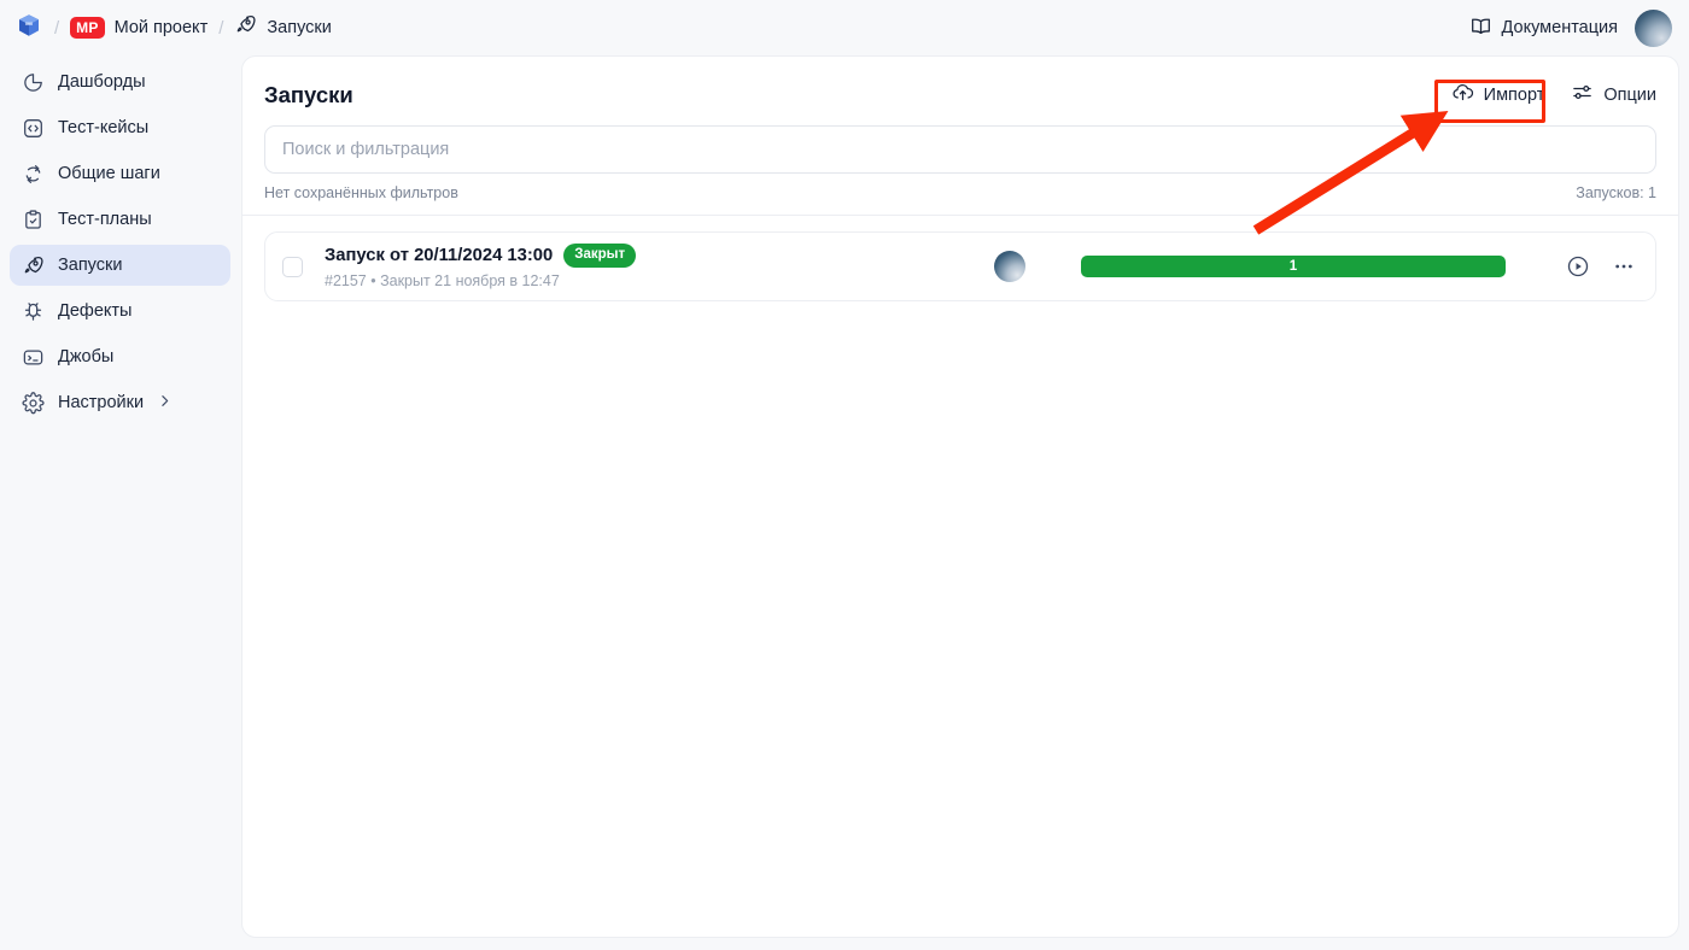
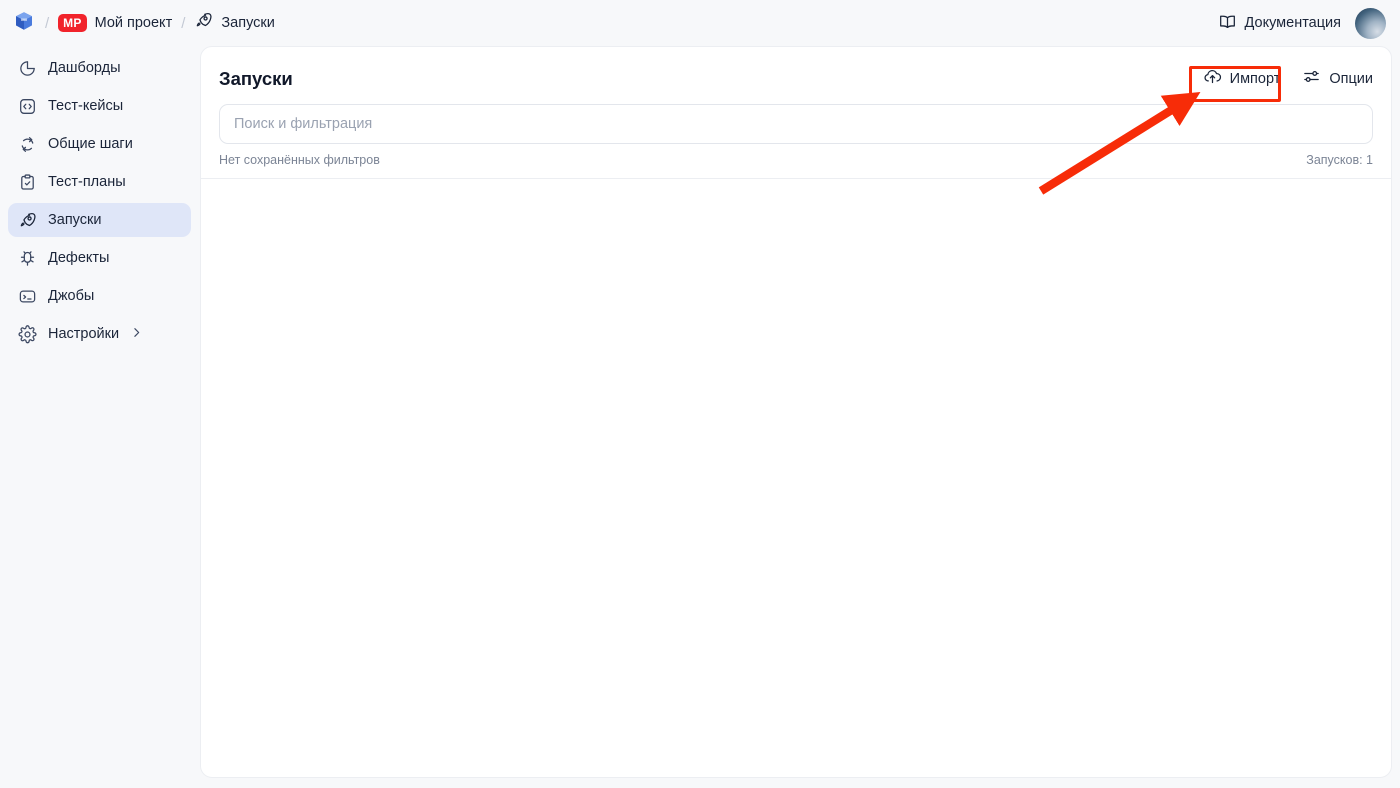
  /
  MP
  Мой проект
  /
  Запуски
  Документация
  Дашборды
  Тест-кейсы
  Общие шаги
  Тест-планы
  Запуски
  Дефекты
  Джобы
  Настройки
  Запуски
  Импорт
  Опции
  Поиск и фильтрация
  Нет сохранённых фильтров
  Запусков: 1
- Запуск от 20/11/2024 13:00
- Закрыт
- #2157 • Закрыт 21 ноября в 12:47
- 1
